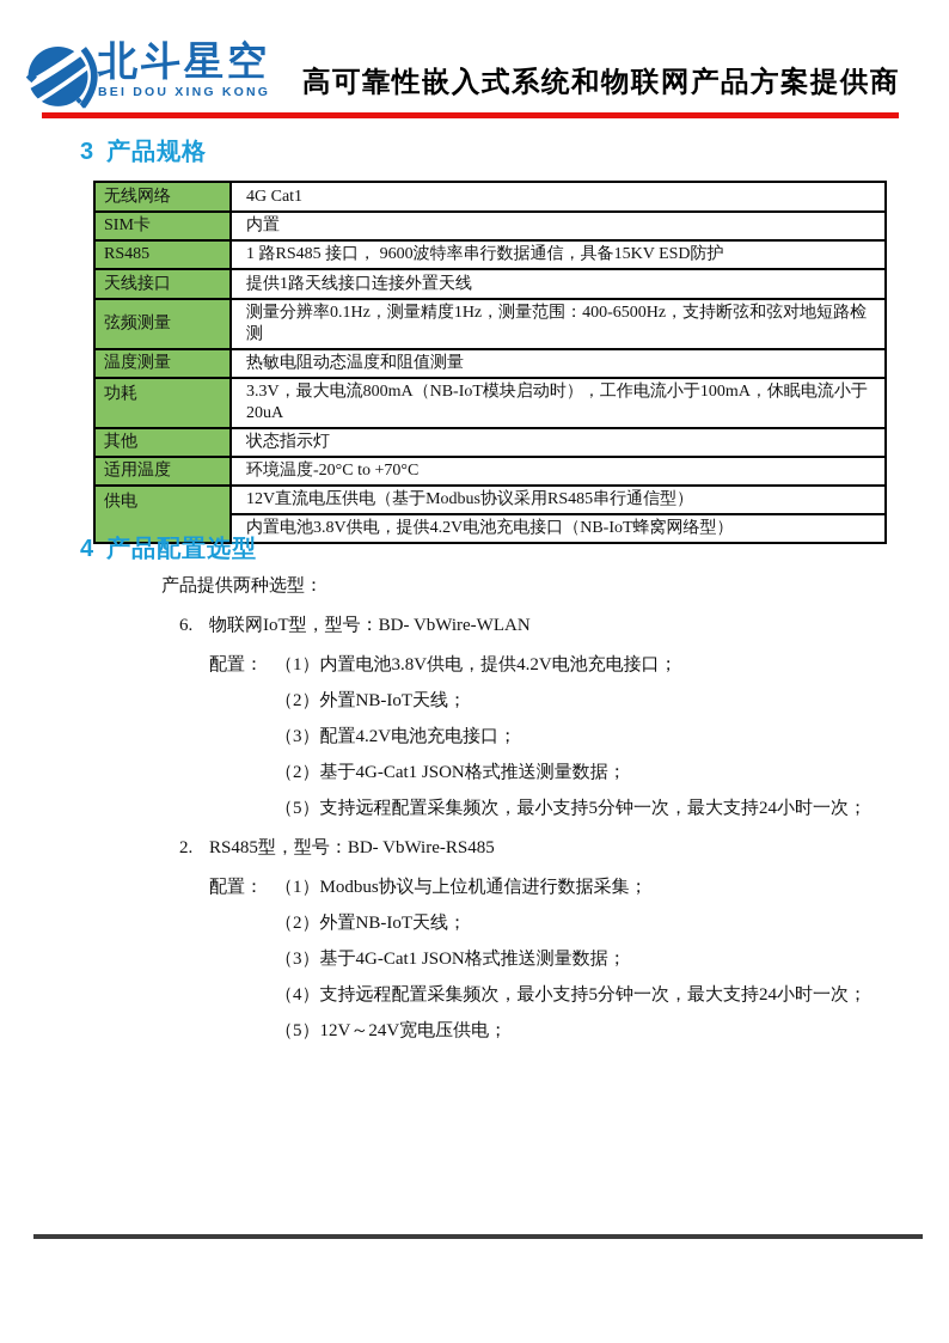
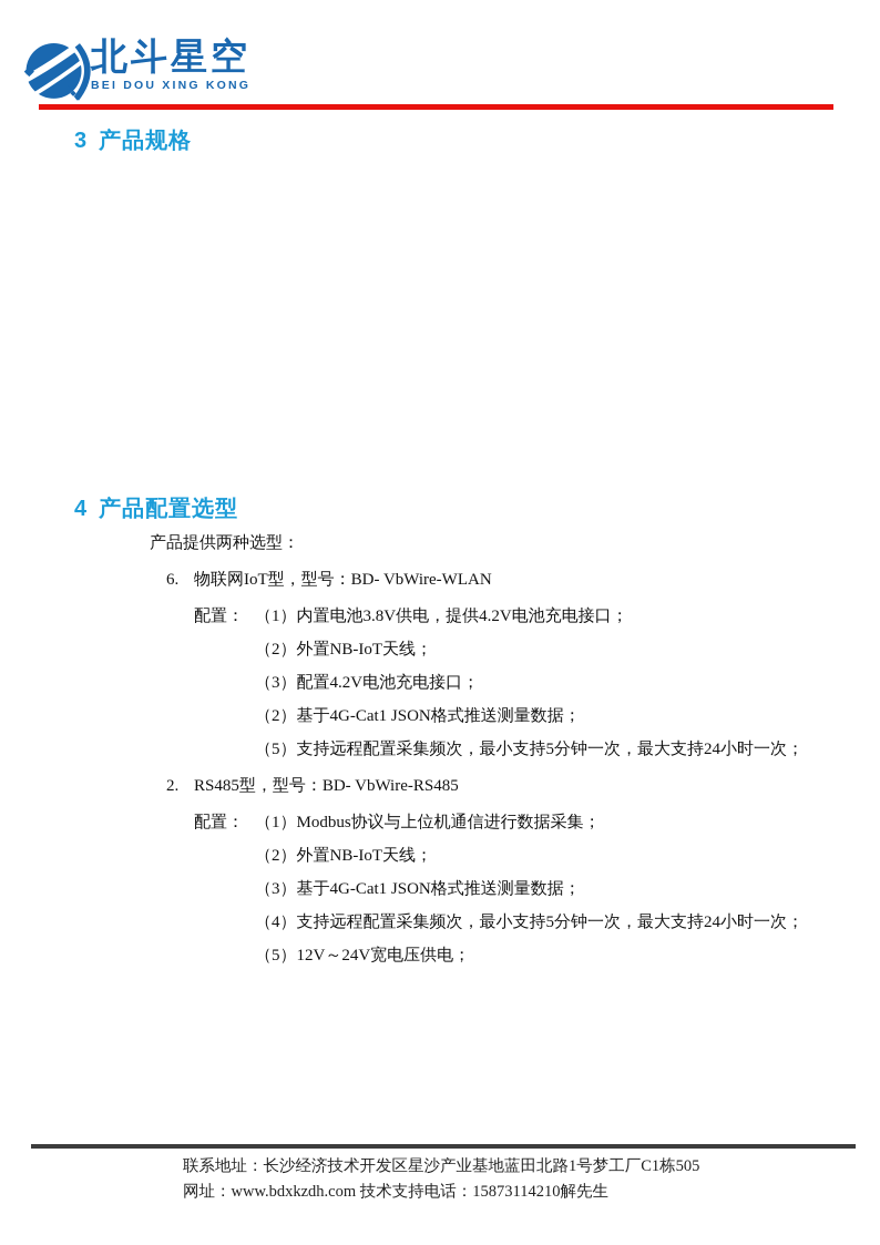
  北斗星空
  BEI DOU XING KONG
- 高可靠性嵌入式系统和物联网产品方案提供商
  3 产品规格
- 无线网络	4G Cat1
- SIM卡	内置
- RS485	1 路RS485 接口， 9600波特率串行数据通信，具备15KV ESD防护
- 天线接口	提供1路天线接口连接外置天线
- 弦频测量	测量分辨率0.1Hz，测量精度1Hz，测量范围：400-6500Hz，支持断弦和弦对地短路检测
- 温度测量	热敏电阻动态温度和阻值测量
- 功耗	3.3V，最大电流800mA（NB-IoT模块启动时），工作电流小于100mA，休眠电流小于20uA
- 其他	状态指示灯
- 适用温度	环境温度-20°C to +70°C
- 供电	12V直流电压供电（基于Modbus协议采用RS485串行通信型）
- 内置电池3.8V供电，提供4.2V电池充电接口（NB-IoT蜂窝网络型）
  4 产品配置选型
  产品提供两种选型：
  6. 物联网IoT型，型号：BD- VbWire-WLAN
  配置： （1）内置电池3.8V供电，提供4.2V电池充电接口；
  （2）外置NB-IoT天线；
  （3）配置4.2V电池充电接口；
  （2）基于4G-Cat1 JSON格式推送测量数据；
  （5）支持远程配置采集频次，最小支持5分钟一次，最大支持24小时一次；
  2. RS485型，型号：BD- VbWire-RS485
  配置： （1）Modbus协议与上位机通信进行数据采集；
  （2）外置NB-IoT天线；
  （3）基于4G-Cat1 JSON格式推送测量数据；
  （4）支持远程配置采集频次，最小支持5分钟一次，最大支持24小时一次；
  （5）12V～24V宽电压供电；
+ 联系地址：长沙经济技术开发区星沙产业基地蓝田北路1号梦工厂C1栋505
+ 网址：www.bdxkzdh.com 技术支持电话：15873114210解先生
